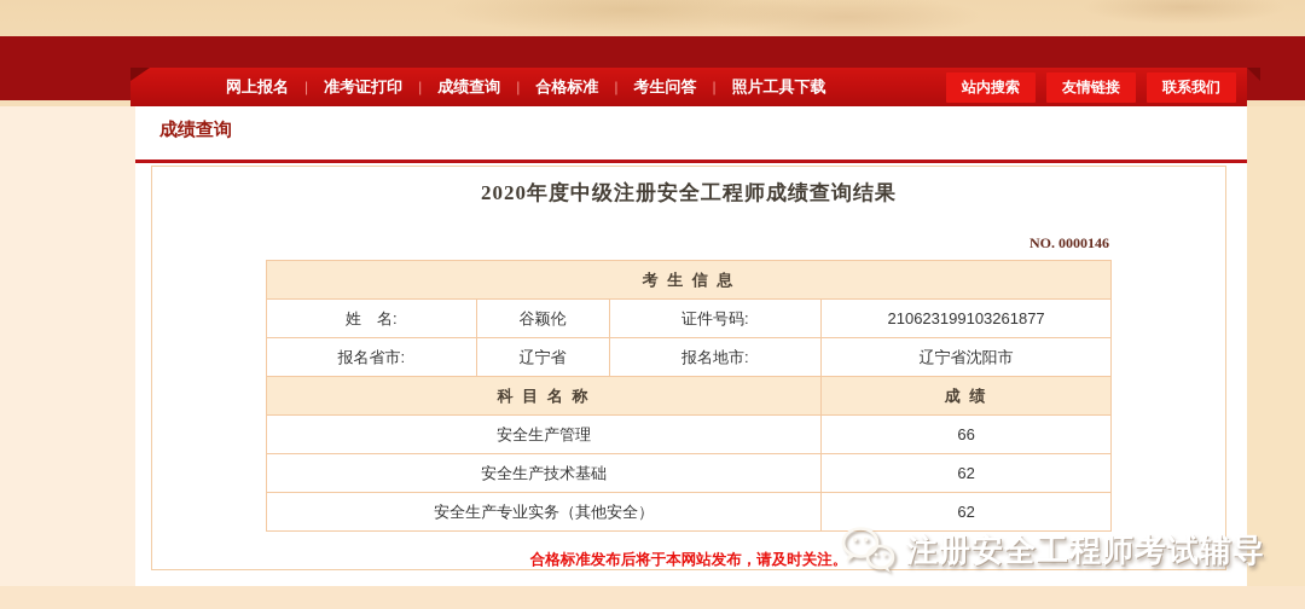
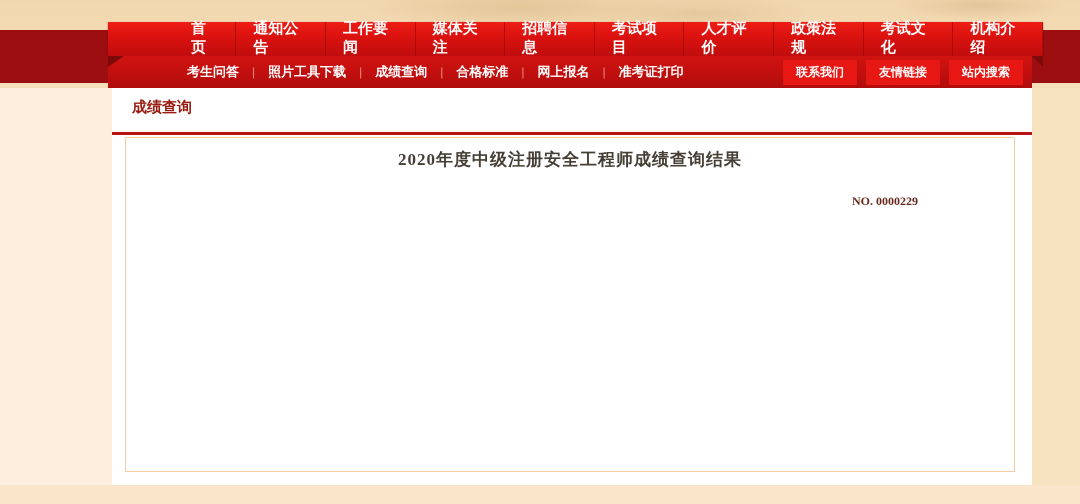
+ 首页
+ 通知公告
+ 工作要闻
+ 媒体关注
+ 招聘信息
+ 考试项目
+ 人才评价
+ 政策法规
+ 考试文化
+ 机构介绍
- 网上报名
+ 考生问答
  |
- 准考证打印
+ 照片工具下载
  |
  成绩查询
  |
  合格标准
  |
- 考生问答
+ 网上报名
  |
- 照片工具下载
+ 准考证打印
- 站内搜索
+ 联系我们
  友情链接
- 联系我们
+ 站内搜索
  成绩查询
  2020年度中级注册安全工程师成绩查询结果
- NO. 0000146
+ NO. 0000229
- 考 生 信 息
- 姓 名:	谷颖伦	证件号码:	210623199103261877
- 报名省市:	辽宁省	报名地市:	辽宁省沈阳市
- 科 目 名 称	成 绩
- 安全生产管理	66
- 安全生产技术基础	62
- 安全生产专业实务（其他安全）	62
- 合格标准发布后将于本网站发布，请及时关注。
- 注册安全工程师考试辅导
